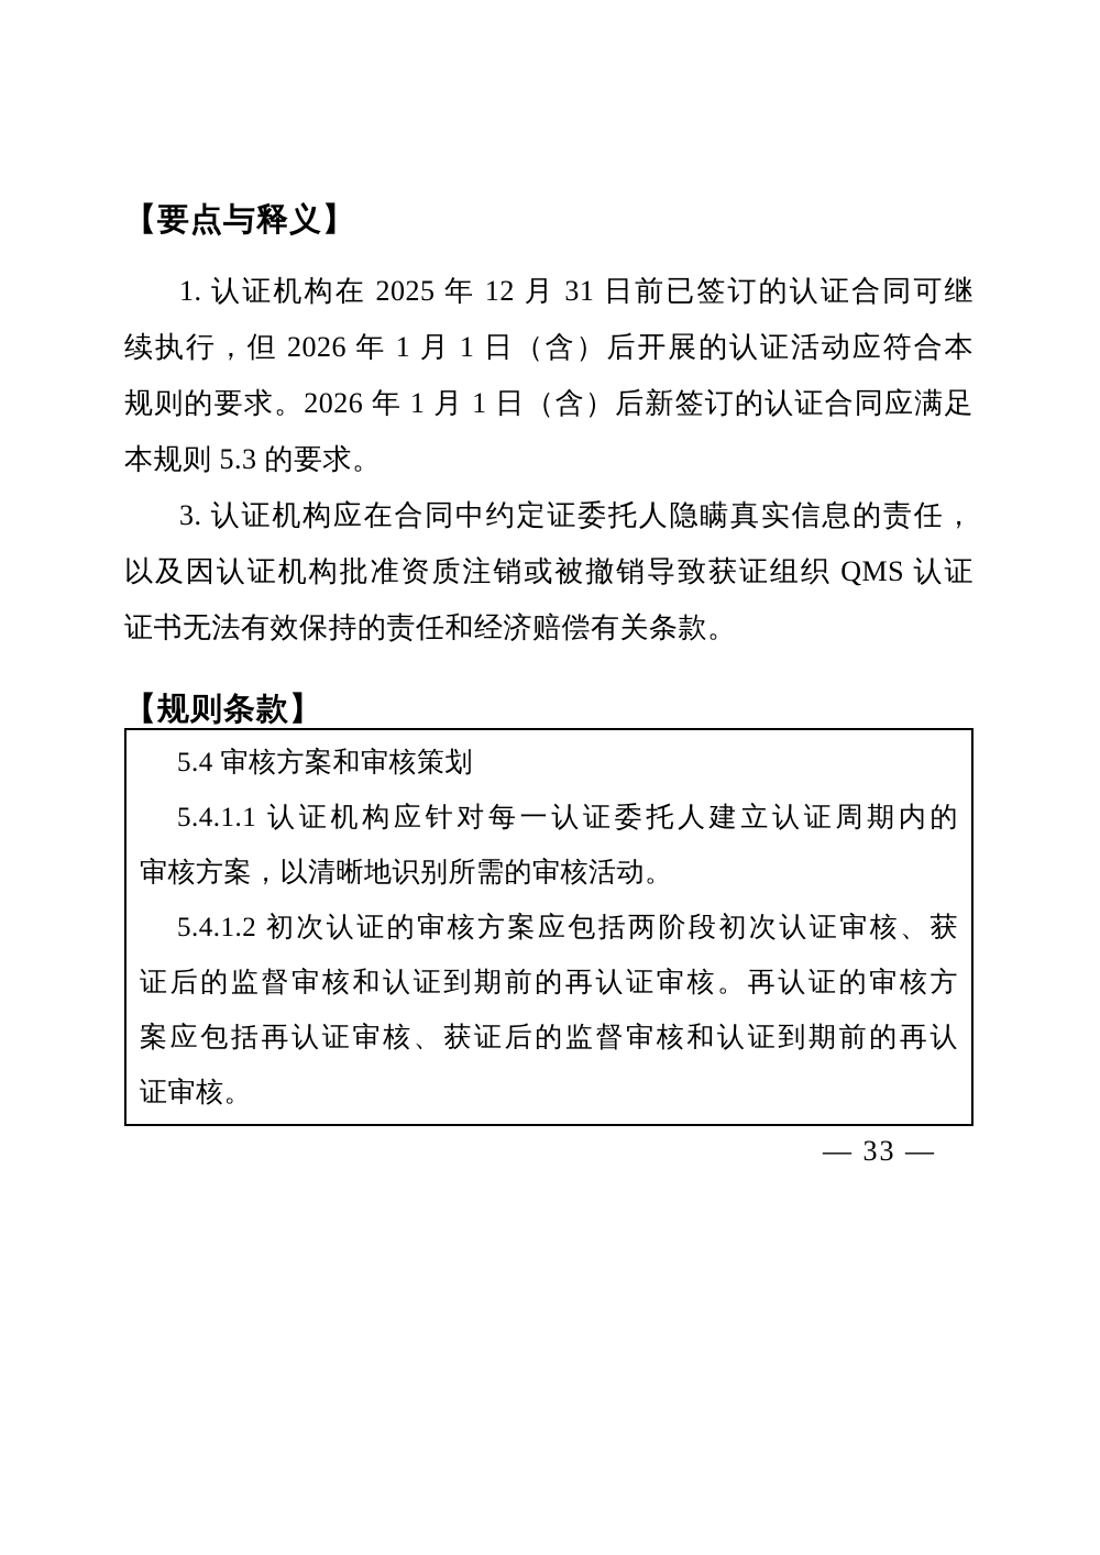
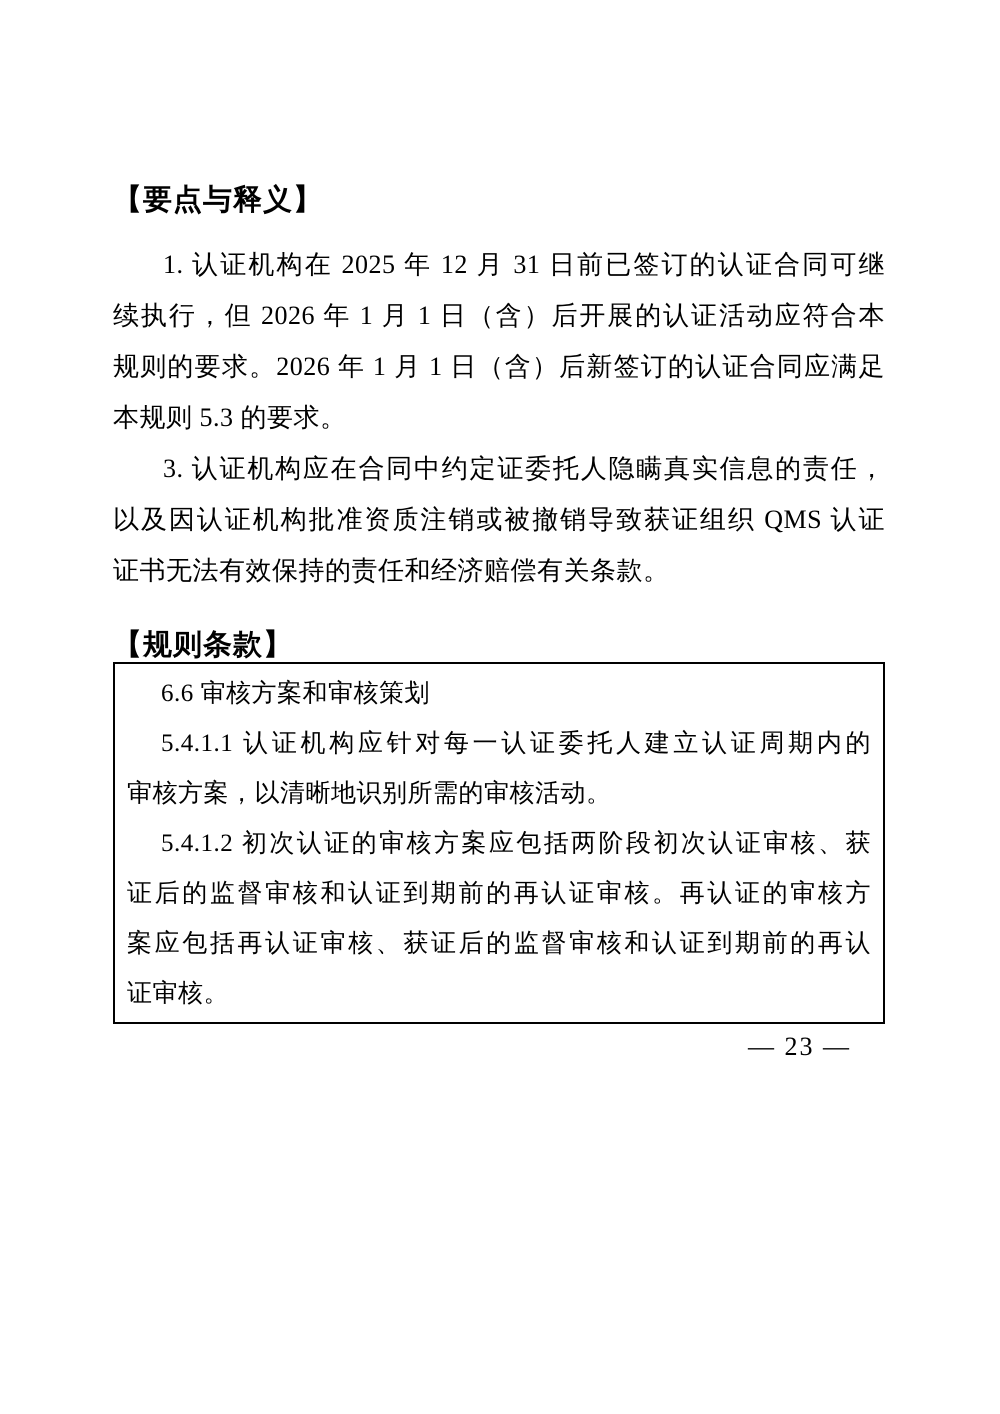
  【要点与释义】
  1. 认证机构在 2025 年 12 月 31 日前已签订的认证合同可继
  续执行，但 2026 年 1 月 1 日（含）后开展的认证活动应符合本
  规则的要求。2026 年 1 月 1 日（含）后新签订的认证合同应满足
  本规则 5.3 的要求。
  3. 认证机构应在合同中约定证委托人隐瞒真实信息的责任，
  以及因认证机构批准资质注销或被撤销导致获证组织 QMS 认证
  证书无法有效保持的责任和经济赔偿有关条款。
  【规则条款】
- 5.4 审核方案和审核策划
+ 6.6 审核方案和审核策划
  5.4.1.1 认证机构应针对每一认证委托人建立认证周期内的
  审核方案，以清晰地识别所需的审核活动。
  5.4.1.2 初次认证的审核方案应包括两阶段初次认证审核、获
  证后的监督审核和认证到期前的再认证审核。再认证的审核方
  案应包括再认证审核、获证后的监督审核和认证到期前的再认
  证审核。
- — 33 —
+ — 23 —
